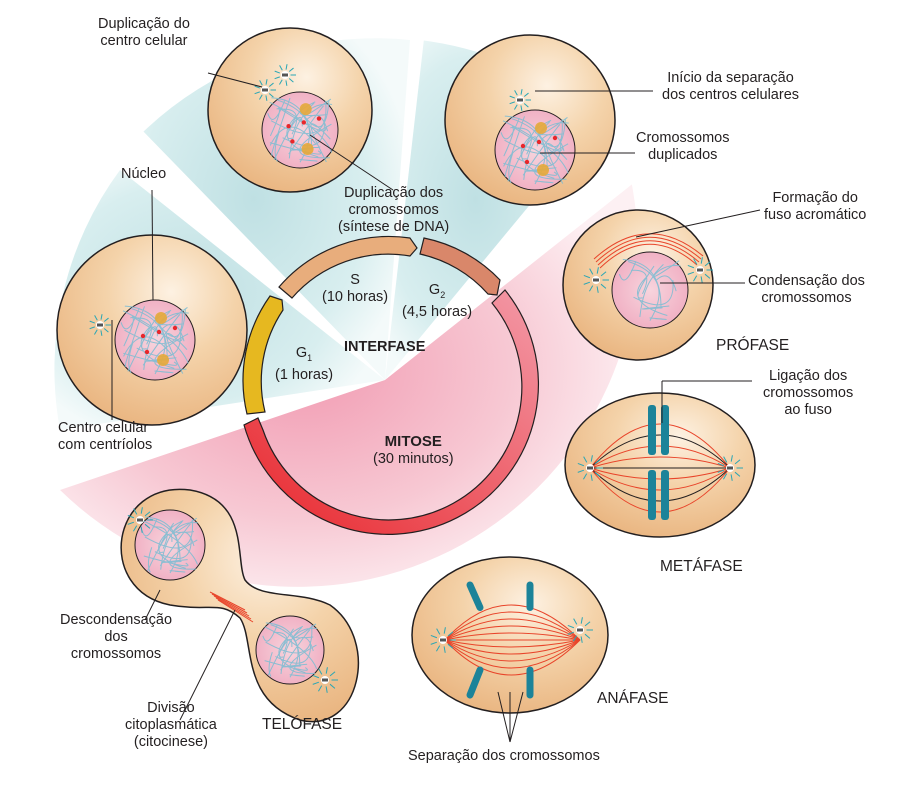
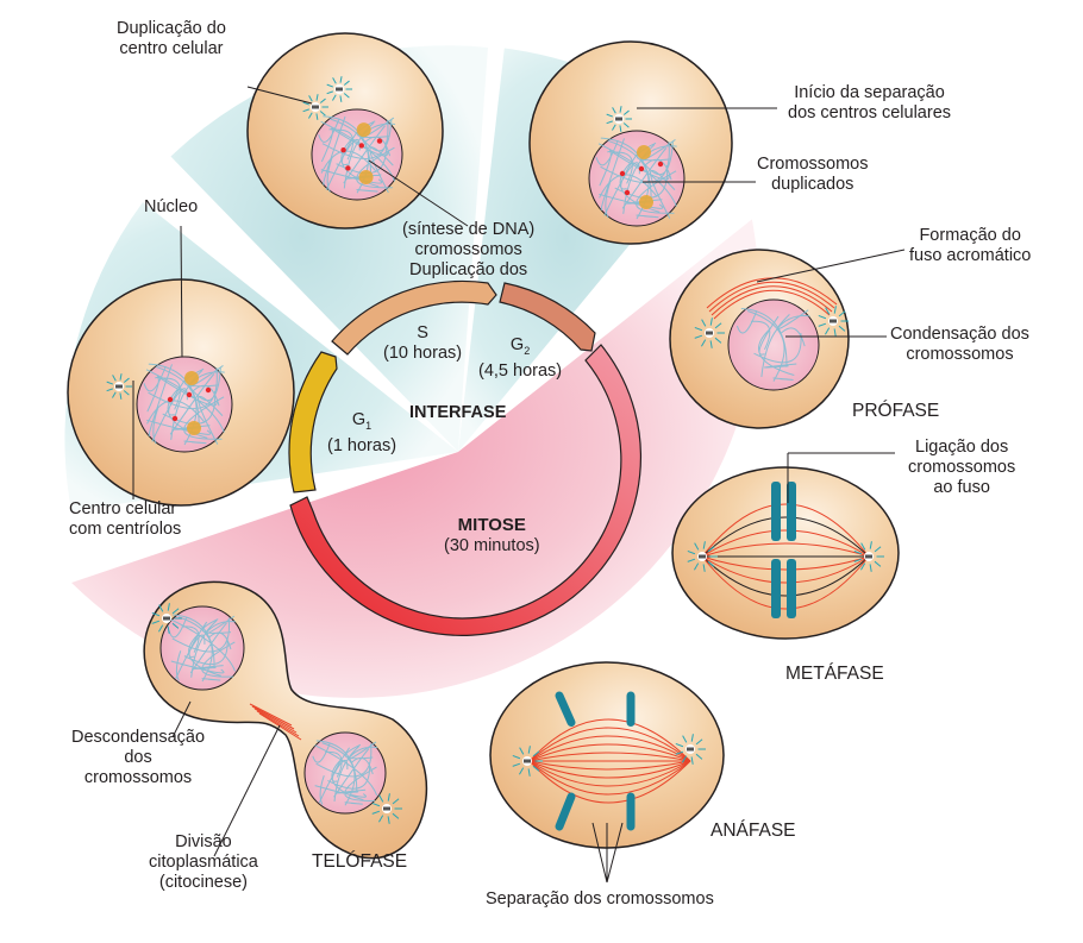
  S
  (10 horas)
  G2
  (4,5 horas)
  G1
  (1 horas)
  INTERFASE
  MITOSE
  (30 minutos)
  PRÓFASE
  METÁFASE
  ANÁFASE
  TELÓFASE
  Duplicação do
  centro celular
- Duplicação dos
+ (síntese de DNA)
  cromossomos
- (síntese de DNA)
+ Duplicação dos
  Núcleo
  Centro celular
  com centríolos
  Início da separação
  dos centros celulares
  Cromossomos
  duplicados
  Formação do
  fuso acromático
  Condensação dos
  cromossomos
  Ligação dos
  cromossomos
  ao fuso
  Separação dos cromossomos
  Descondensação
  dos
  cromossomos
  Divisão
  citoplasmática
  (citocinese)
